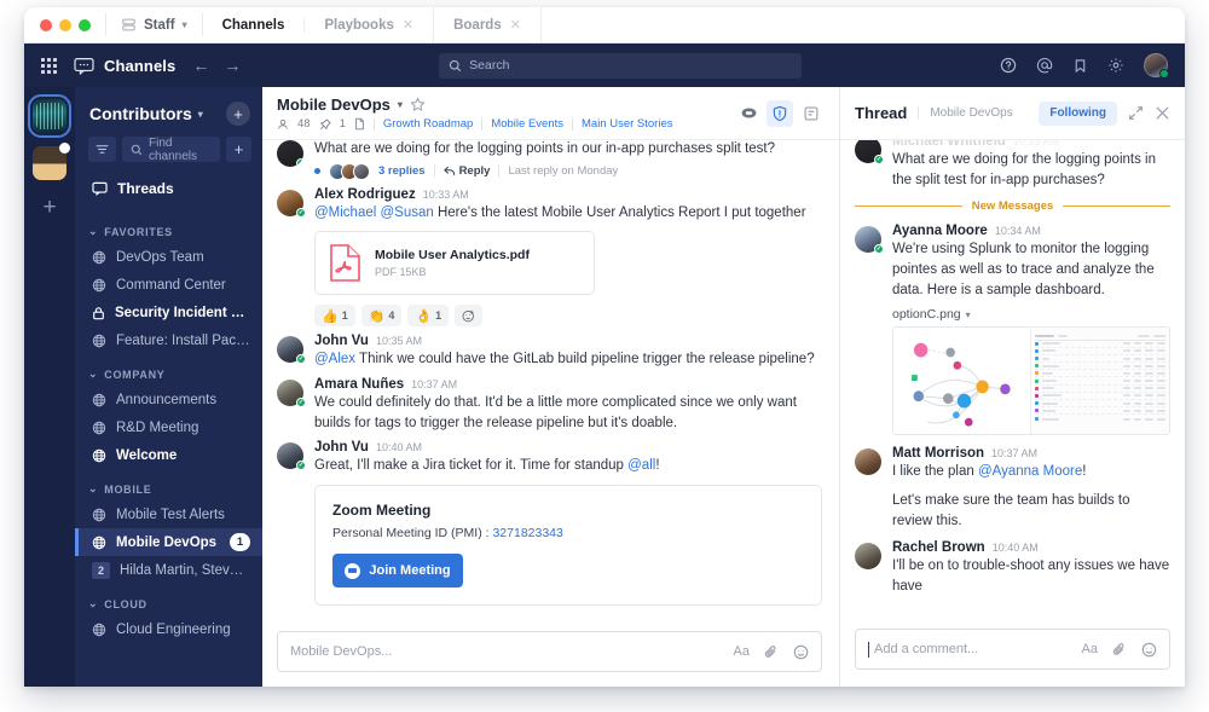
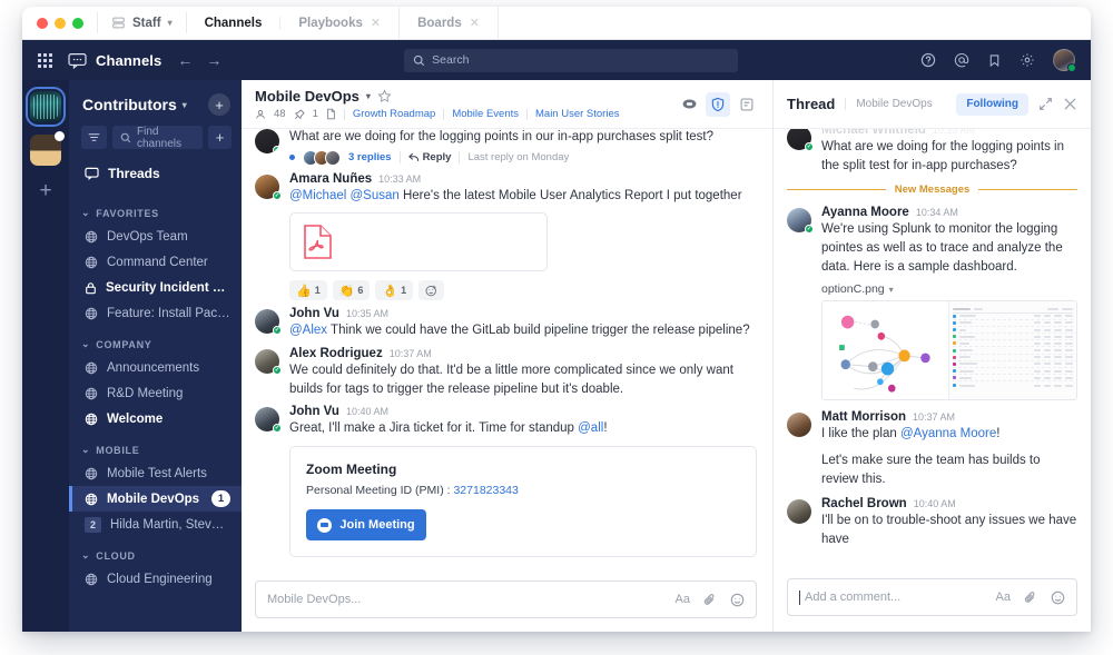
  Staff
  ▾
  Channels
  Playbooks
  ✕
  Boards
  ✕
  Channels
  ←
  →
  Search
  +
  Contributors
  ▾
  +
  Find channels
  +
  Threads
  ⌄
  FAVORITES
  DevOps Team
  Command Center
  Security Incident #4
  Feature: Install Packa
  ⌄
  COMPANY
  Announcements
  R&D Meeting
  Welcome
  ⌄
  MOBILE
  Mobile Test Alerts
  Mobile DevOps
  1
  2
  Hilda Martin, Steve M
  ⌄
  CLOUD
  Cloud Engineering
  Mobile DevOps
  ▾
  48
  1
  Growth Roadmap
  Mobile Events
  Main User Stories
  What are we doing for the logging points in our in-app purchases split test?
  3 replies
  Reply
  Last reply on Monday
- Alex Rodriguez
+ Amara Nuñes
  10:33 AM
  @Michael @Susan Here's the latest Mobile User Analytics Report I put together
- Mobile User Analytics.pdf
- PDF 15KB
  👍
  1
  👏
- 4
+ 6
  👌
  1
  John Vu
  10:35 AM
  @Alex Think we could have the GitLab build pipeline trigger the release pipeline?
- Amara Nuñes
+ Alex Rodriguez
  10:37 AM
  We could definitely do that. It'd be a little more complicated since we only want builds for tags to trigger the release pipeline but it's doable.
  John Vu
  10:40 AM
  Great, I'll make a Jira ticket for it. Time for standup @all!
  Zoom Meeting
  Personal Meeting ID (PMI) : 3271823343
  Join Meeting
  Mobile DevOps...
  Aa
  Thread
  Mobile DevOps
  Following
  Michael Whitfield
  What are we doing for the logging points in the split test for in-app purchases?
  New Messages
  Ayanna Moore
  10:34 AM
  We're using Splunk to monitor the logging pointes as well as to trace and analyze the data. Here is a sample dashboard.
  optionC.png
  ▾
  Matt Morrison
  10:37 AM
  I like the plan @Ayanna Moore!
  Let's make sure the team has builds to review this.
  Rachel Brown
  10:40 AM
  I'll be on to trouble-shoot any issues we have have
  Add a comment...
  Aa
